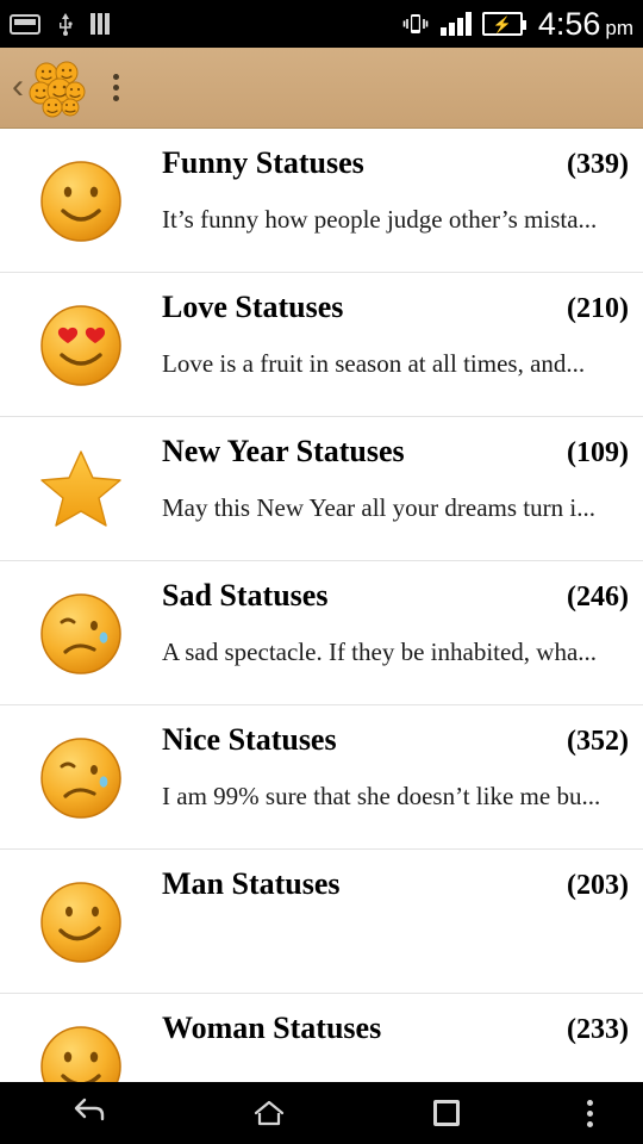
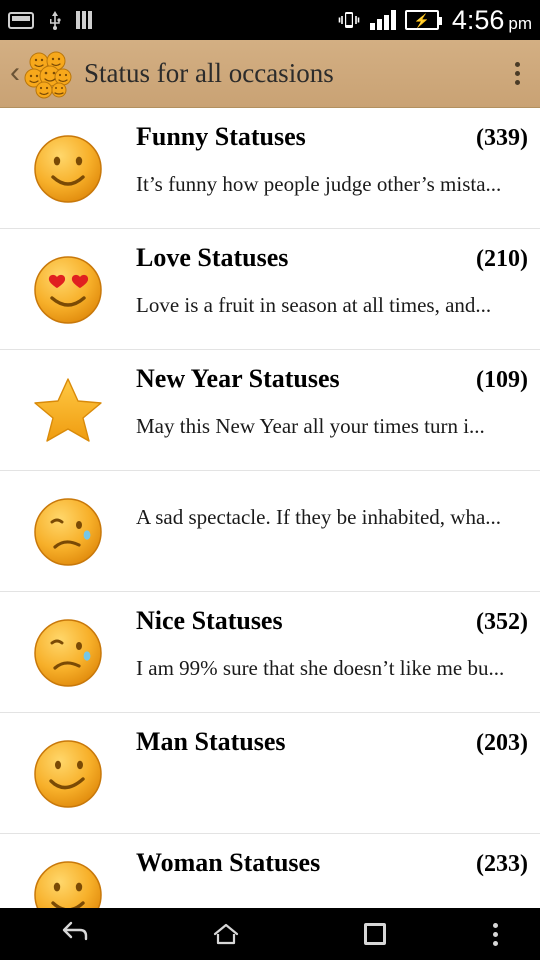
  ⚡
  4:56 pm
  ‹
+ Status for all occasions
  Funny Statuses
  (339)
  It’s funny how people judge other’s mista...
  Love Statuses
  (210)
  Love is a fruit in season at all times, and...
  New Year Statuses
  (109)
- May this New Year all your dreams turn i...
+ May this New Year all your times turn i...
- Sad Statuses
- (246)
  A sad spectacle. If they be inhabited, wha...
  Nice Statuses
  (352)
  I am 99% sure that she doesn’t like me bu...
  Man Statuses
  (203)
  Woman Statuses
  (233)
